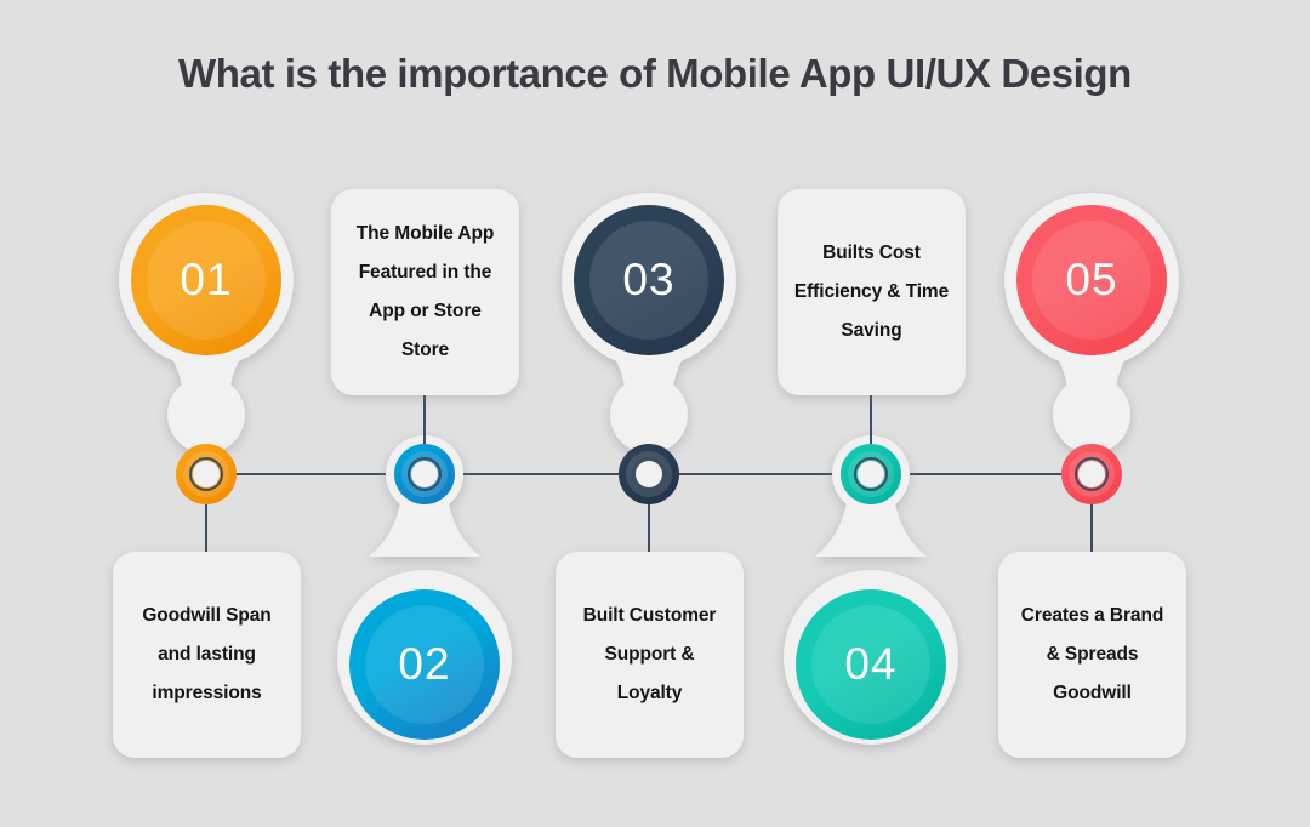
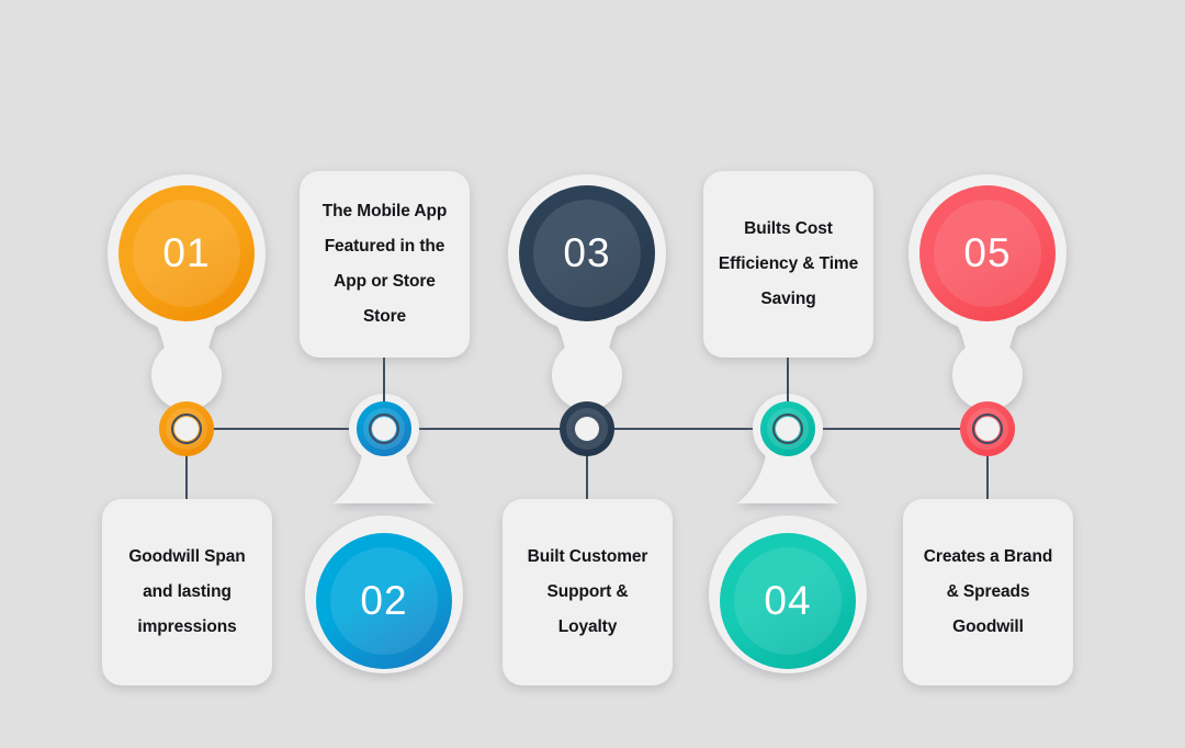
- What is the importance of Mobile App UI/UX Design
  01
  Goodwill Span and lasting impressions
  02
  The Mobile App Featured in the App or Store Store
  03
  Built Customer Support & Loyalty
  04
  Builts Cost Efficiency & Time Saving
  05
  Creates a Brand & Spreads Goodwill
